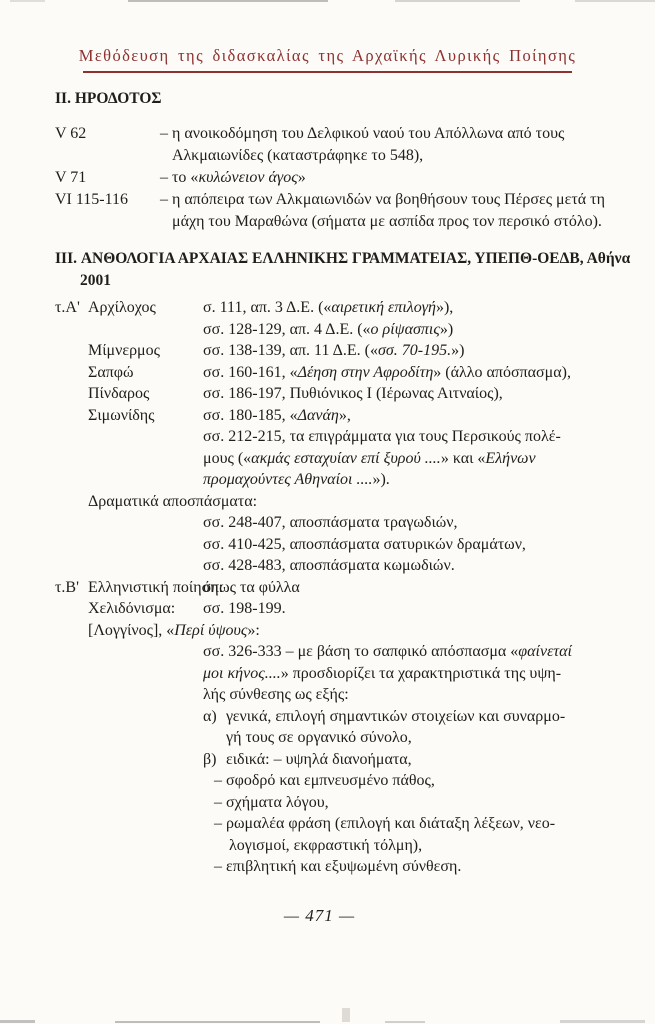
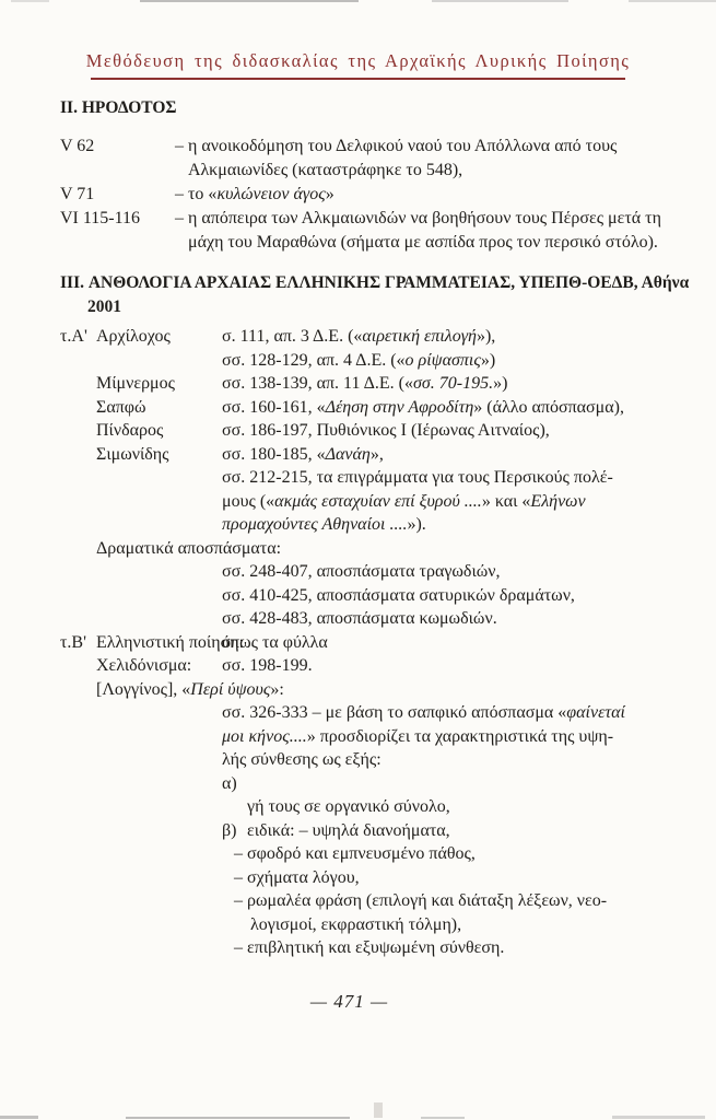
  Μεθόδευση της διδασκαλίας της Αρχαϊκής Λυρικής Ποίησης
  II. ΗΡΟΔΟΤΟΣ
  III. ΑΝΘΟΛΟΓΙΑ ΑΡΧΑΙΑΣ ΕΛΛΗΝΙΚΗΣ ΓΡΑΜΜΑΤΕΙΑΣ, ΥΠΕΠΘ-ΟΕΔΒ, Αθήνα
  2001
  V 62
  – η ανοικοδόμηση του Δελφικού ναού του Απόλλωνα από τους
  Αλκμαιωνίδες (καταστράφηκε το 548),
  V 71
  – το «κυλώνειον άγος»
  VI 115-116
  – η απόπειρα των Αλκμαιωνιδών να βοηθήσουν τους Πέρσες μετά τη
  μάχη του Μαραθώνα (σήματα με ασπίδα προς τον περσικό στόλο).
  τ.Α'
  Αρχίλοχος
  σ. 111, απ. 3 Δ.Ε. («αιρετική επιλογή»),
  σσ. 128-129, απ. 4 Δ.Ε. («ο ρίψασπις»)
  Μίμνερμος
  σσ. 138-139, απ. 11 Δ.Ε. («σσ. 70-195.»)
  Σαπφώ
  σσ. 160-161, «Δέηση στην Αφροδίτη» (άλλο απόσπασμα),
  Πίνδαρος
  σσ. 186-197, Πυθιόνικος Ι (Ιέρωνας Αιτναίος),
  Σιμωνίδης
  σσ. 180-185, «Δανάη»,
  σσ. 212-215, τα επιγράμματα για τους Περσικούς πολέ-
  μους («ακμάς εσταχυίαν επί ξυρού ....» και «Ελήνων
  προμαχούντες Αθηναίοι ....»).
  Δραματικά αποσπάσματα:
  σσ. 248-407, αποσπάσματα τραγωδιών,
  σσ. 410-425, αποσπάσματα σατυρικών δραμάτων,
  σσ. 428-483, αποσπάσματα κωμωδιών.
  τ.Β'
  Ελληνιστική ποίηση:
  όπως τα φύλλα
  Χελιδόνισμα:
  σσ. 198-199.
  [Λογγίνος], «Περί ύψους»:
  σσ. 326-333 – με βάση το σαπφικό απόσπασμα «φαίνεταί
  μοι κήνος....» προσδιορίζει τα χαρακτηριστικά της υψη-
  λής σύνθεσης ως εξής:
  α)
- γενικά, επιλογή σημαντικών στοιχείων και συναρμο-
  γή τους σε οργανικό σύνολο,
  β)
  ειδικά: – υψηλά διανοήματα,
  – σφοδρό και εμπνευσμένο πάθος,
  – σχήματα λόγου,
  – ρωμαλέα φράση (επιλογή και διάταξη λέξεων, νεο-
  λογισμοί, εκφραστική τόλμη),
  – επιβλητική και εξυψωμένη σύνθεση.
  — 471 —
